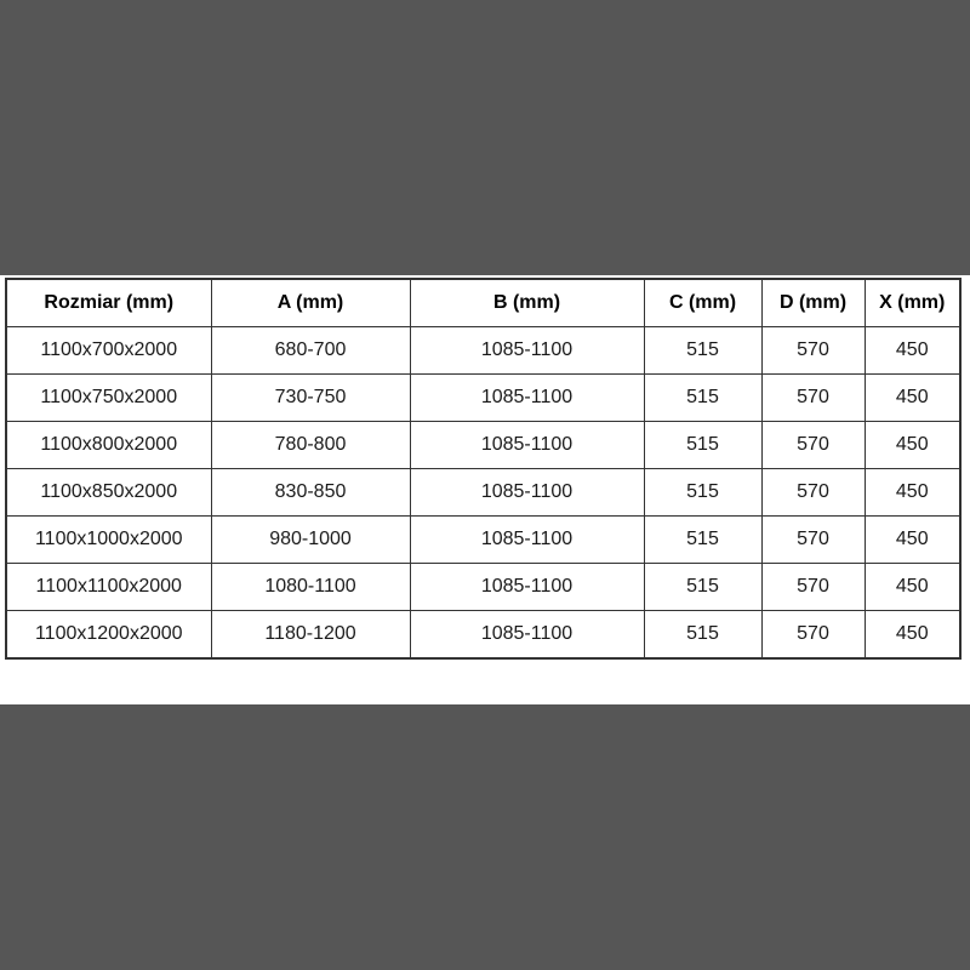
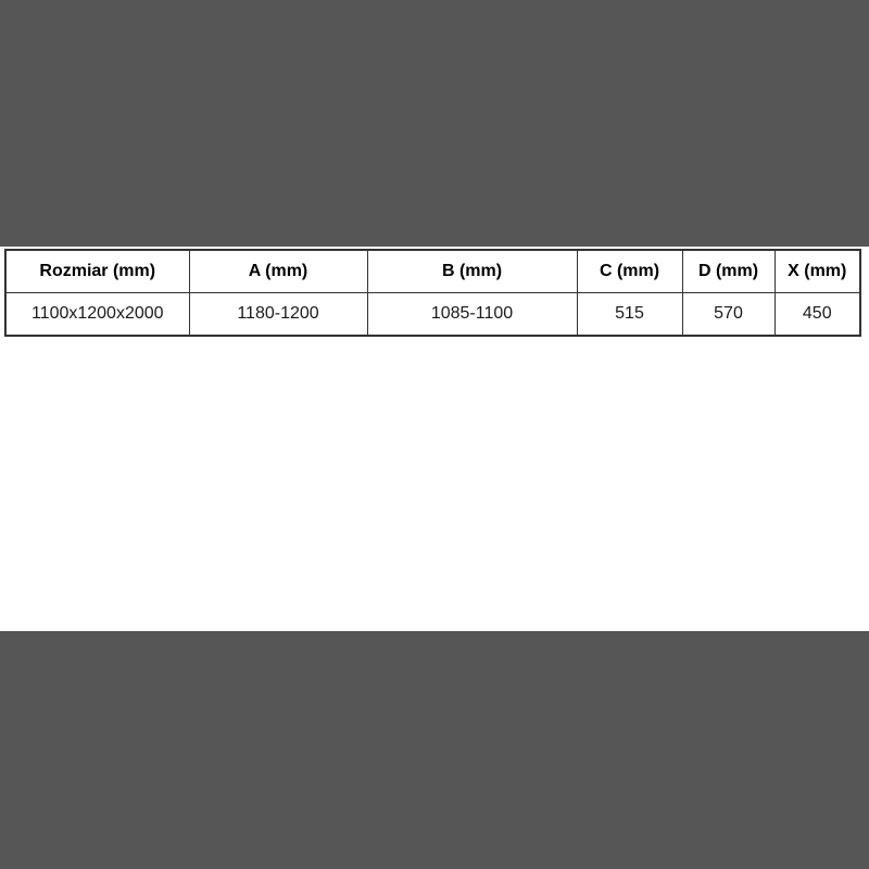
  Rozmiar (mm)	A (mm)	B (mm)	C (mm)	D (mm)	X (mm)
- 1100x700x2000	680-700	1085-1100	515	570	450
- 1100x750x2000	730-750	1085-1100	515	570	450
- 1100x800x2000	780-800	1085-1100	515	570	450
- 1100x850x2000	830-850	1085-1100	515	570	450
- 1100x1000x2000	980-1000	1085-1100	515	570	450
- 1100x1100x2000	1080-1100	1085-1100	515	570	450
  1100x1200x2000	1180-1200	1085-1100	515	570	450
